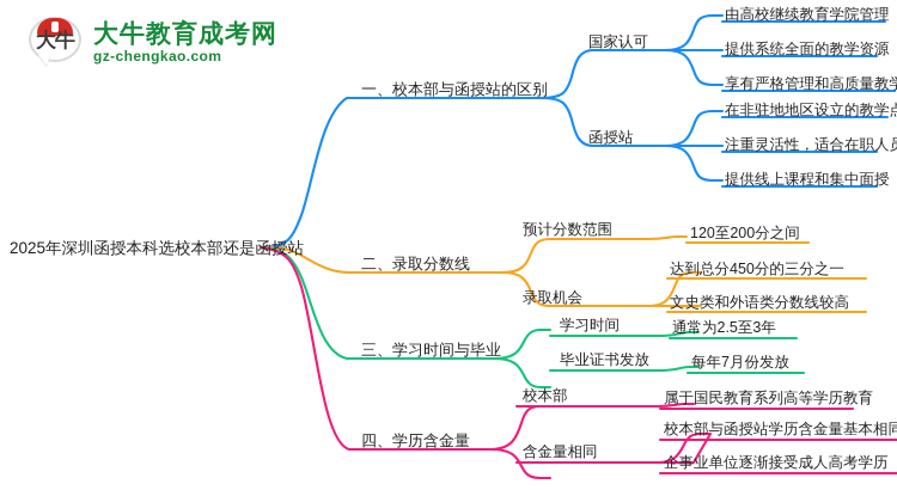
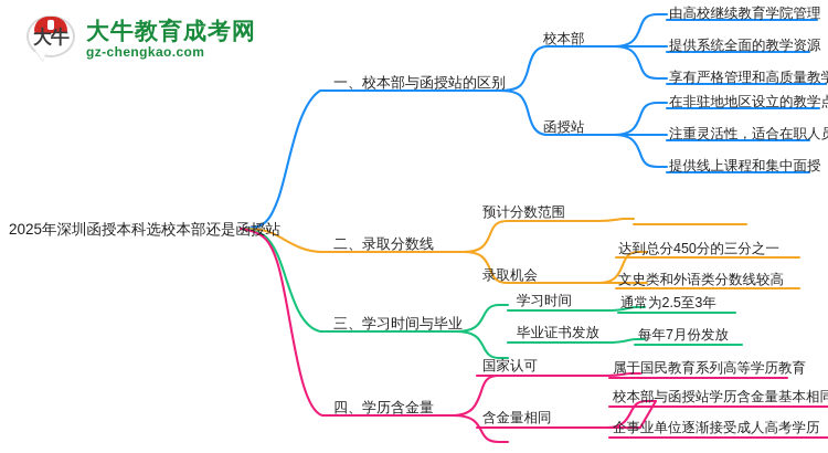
  大牛
  大牛教育成考网
  gz-chengkao.com
  2025年深圳函授本科选校本部还是函授站
  一、校本部与函授站的区别
- 国家认可
+ 校本部
  函授站
  由高校继续教育学院管理
  提供系统全面的教学资源
  享有严格管理和高质量教
  在非驻地地区设立的教学
  注重灵活性，适合在职人
  提供线上课程和集中面授
  二、录取分数线
  预计分数范围
  录取机会
- 120至200分之间
  达到总分450分的三分之一
  文史类和外语类分数线较高
  三、学习时间与毕业
  学习时间
  毕业证书发放
  通常为2.5至3年
  每年7月份发放
  四、学历含金量
- 校本部
+ 国家认可
  含金量相同
  属于国民教育系列高等学历教育
  校本部与函授站学历含金量基本相同
  企事业单位逐渐接受成人高考学历
